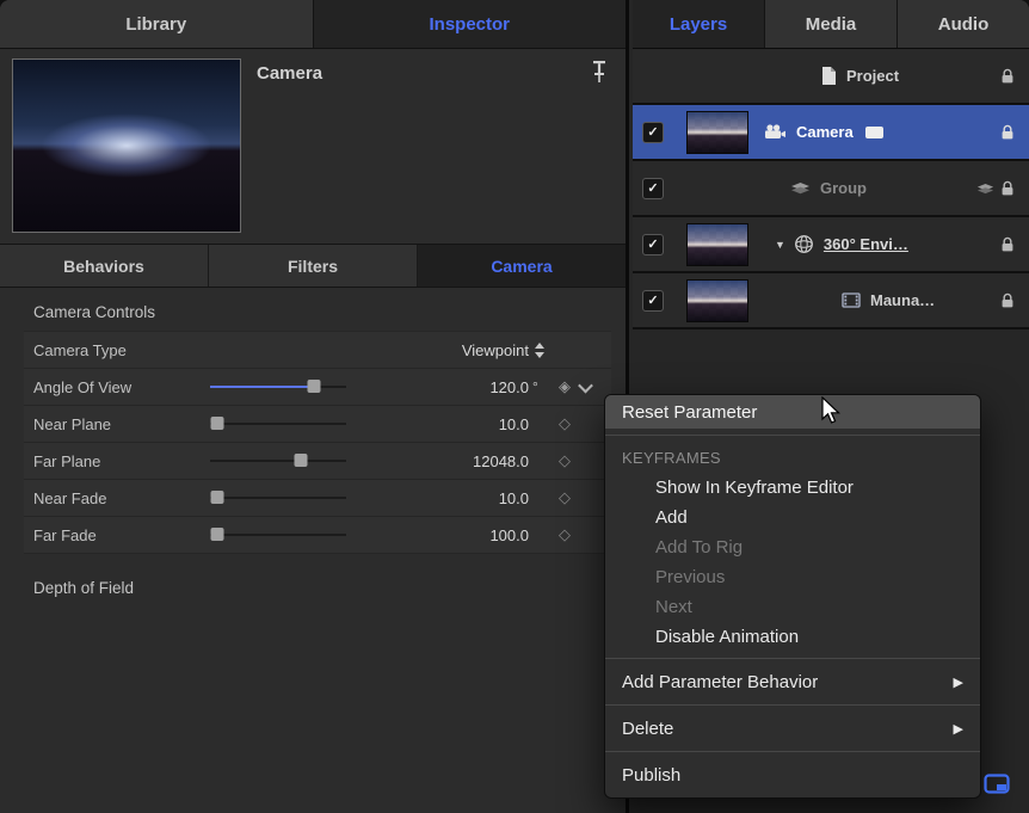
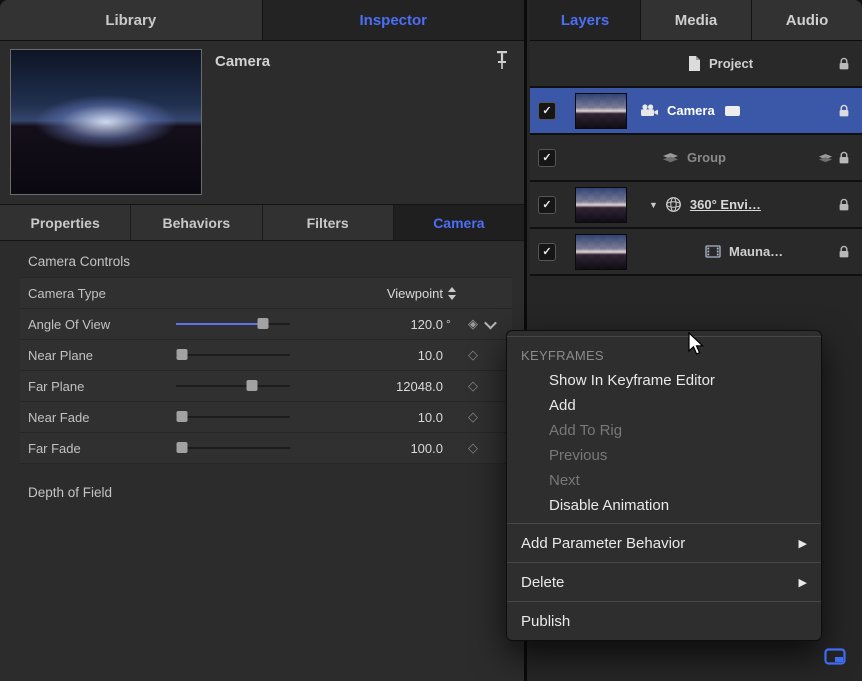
  Library
  Inspector
  Camera
+ Properties
  Behaviors
  Filters
  Camera
  Camera Controls
  Camera Type
  Viewpoint
  Angle Of View
  120.0
  °
  ◈
  Near Plane
  10.0
  ◇
  Far Plane
  12048.0
  ◇
  Near Fade
  10.0
  ◇
  Far Fade
  100.0
  ◇
  Depth of Field
  Layers
  Media
  Audio
  Project
  ✓
  Camera
  ✓
  Group
  ✓
  ▼
  360° Envi…
  ✓
  Mauna…
- Reset Parameter
  KEYFRAMES
  Show In Keyframe Editor
  Add
  Add To Rig
  Previous
  Next
  Disable Animation
  Add Parameter Behavior
  ▶
  Delete
  ▶
  Publish
